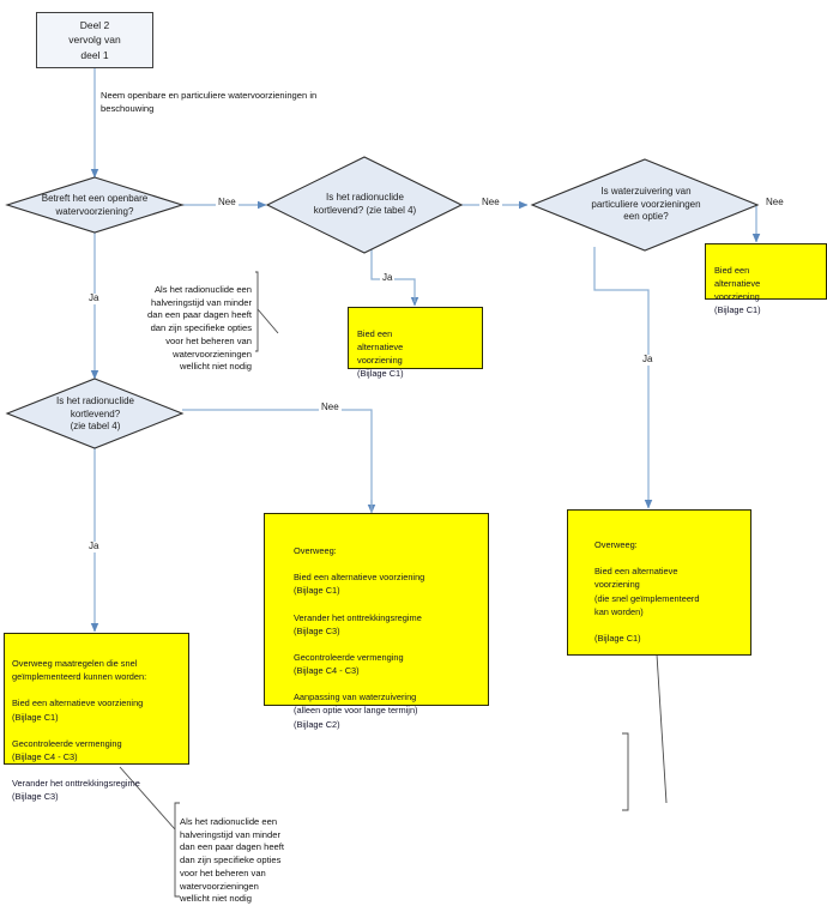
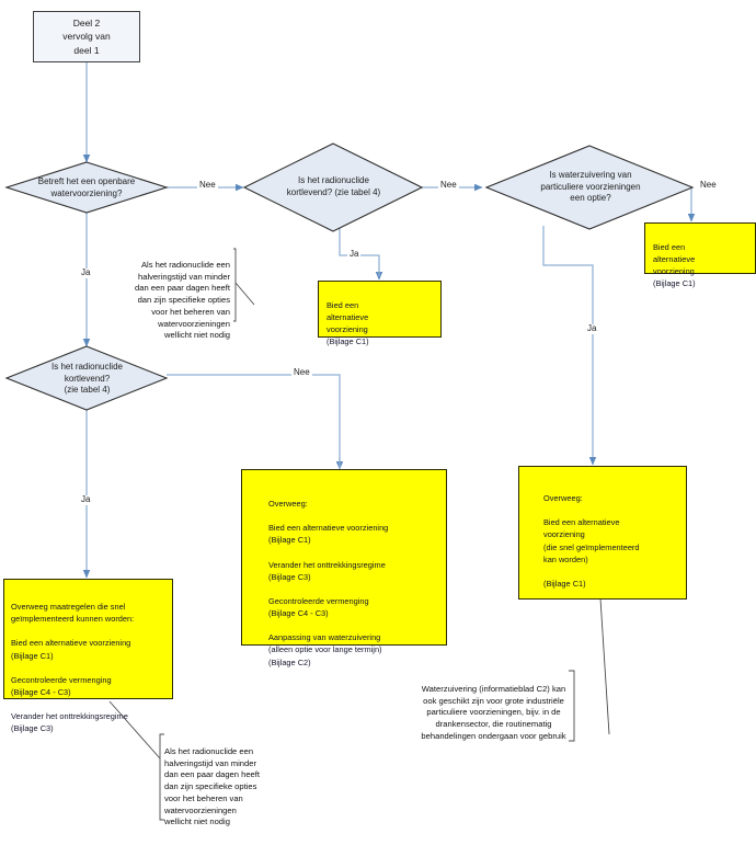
  Deel 2
  vervolg van
  deel 1
  Betreft het een openbare
  watervoorziening?
  Is het radionuclide
  kortlevend? (zie tabel 4)
  Is waterzuivering van
  particuliere voorzieningen
  een optie?
  Is het radionuclide
  kortlevend?
  (zie tabel 4)
  Bied een
  alternatieve
  voorziening
  (Bijlage C1)
  Bied een
  alternatieve
  voorziening
  (Bijlage C1)
  Overweeg:
  Bied een alternatieve voorziening
  (Bijlage C1)
  Verander het onttrekkingsregime
  (Bijlage C3)
  Gecontroleerde vermenging
  (Bijlage C4 - C3)
  Aanpassing van waterzuivering
  (alleen optie voor lange termijn)
  (Bijlage C2)
  Overweeg:
  Bied een alternatieve
  voorziening
  (die snel geïmplementeerd
  kan worden)
  (Bijlage C1)
  Overweeg maatregelen die snel
  geïmplementeerd kunnen worden:
  Bied een alternatieve voorziening
  (Bijlage C1)
  Gecontroleerde vermenging
  (Bijlage C4 - C3)
  Verander het onttrekkingsregime
  (Bijlage C3)
- Neem openbare en particuliere watervoorzieningen in
- beschouwing
  Als het radionuclide een
  halveringstijd van minder
  dan een paar dagen heeft
  dan zijn specifieke opties
  voor het beheren van
  watervoorzieningen
  wellicht niet nodig
  Als het radionuclide een
  halveringstijd van minder
  dan een paar dagen heeft
  dan zijn specifieke opties
  voor het beheren van
  watervoorzieningen
  wellicht niet nodig
+ Waterzuivering (informatieblad C2) kan
+ ook geschikt zijn voor grote industriële
+ particuliere voorzieningen, bijv. in de
+ drankensector, die routinematig
+ behandelingen ondergaan voor gebruik
  Nee
  Ja
  Nee
  Ja
  Nee
  Ja
  Nee
  Ja
